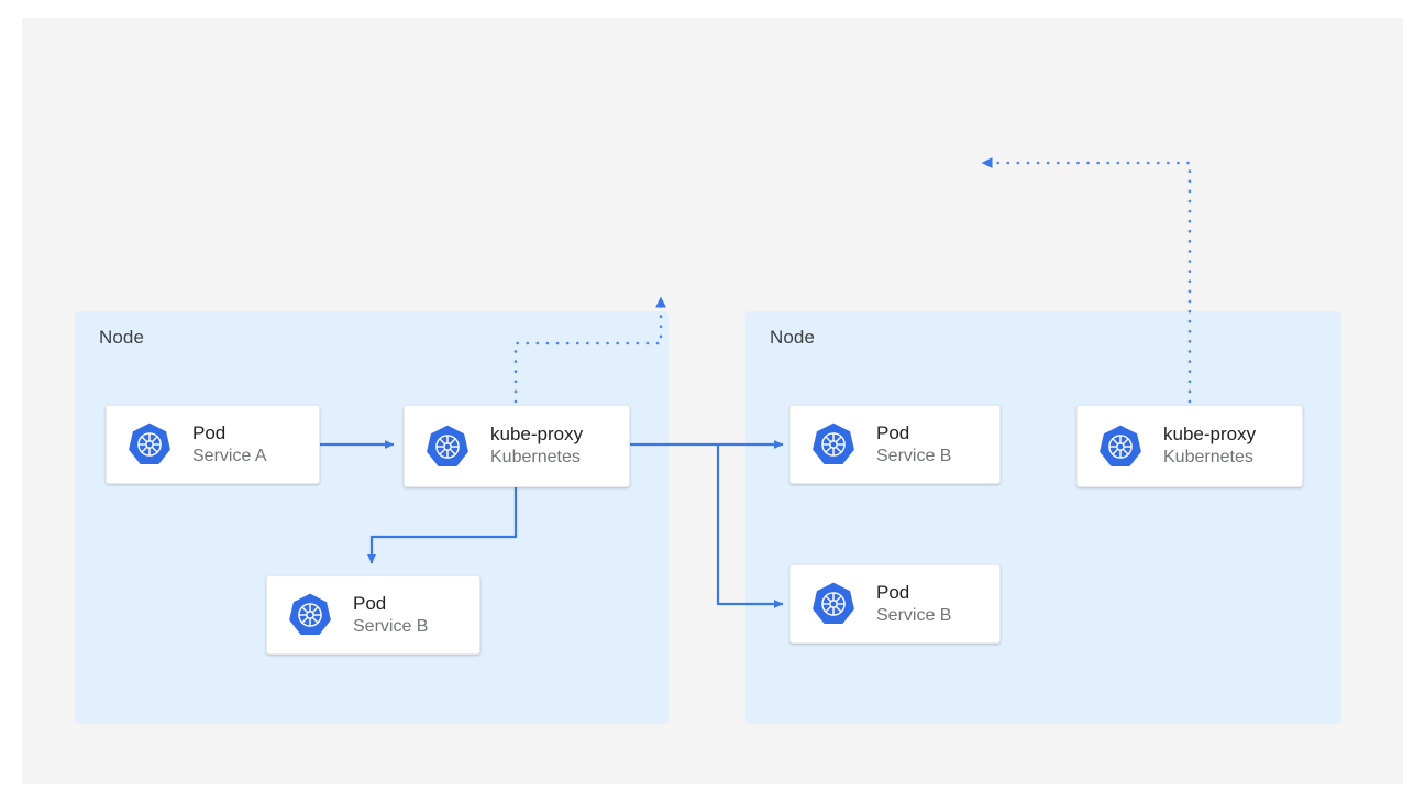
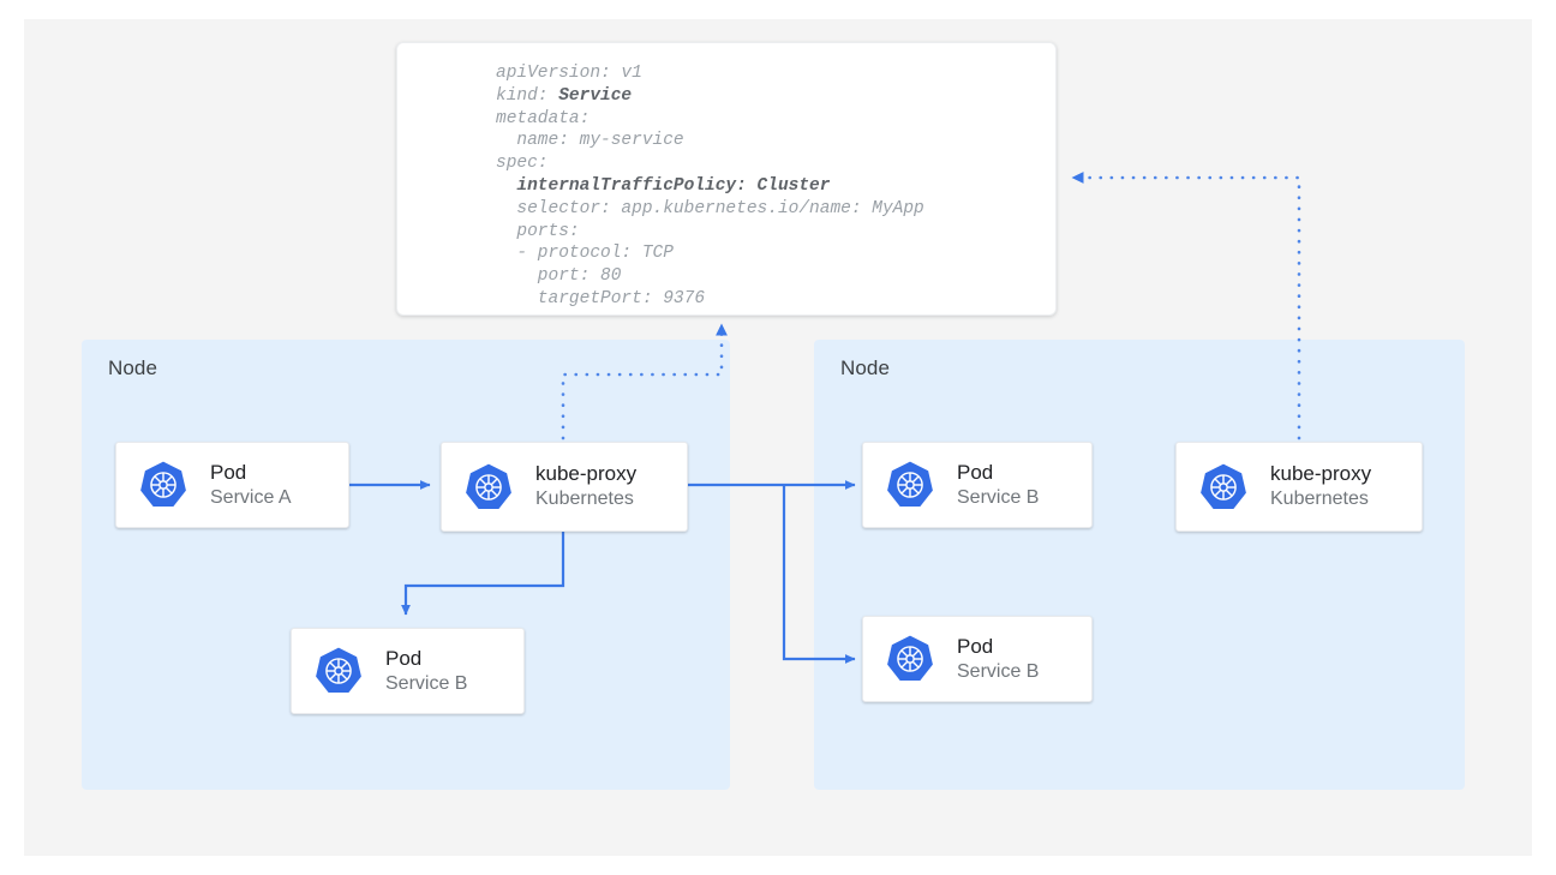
  Node
  Node
+ apiVersion: v1
+ kind: Service
+ metadata:
+ name: my-service
+ spec:
+ internalTrafficPolicy: Cluster
+ selector: app.kubernetes.io/name: MyApp
+ ports:
+ - protocol: TCP
+ port: 80
+ targetPort: 9376
  Pod
  Service A
  kube-proxy
  Kubernetes
  Pod
  Service B
  Pod
  Service B
  Pod
  Service B
  kube-proxy
  Kubernetes
